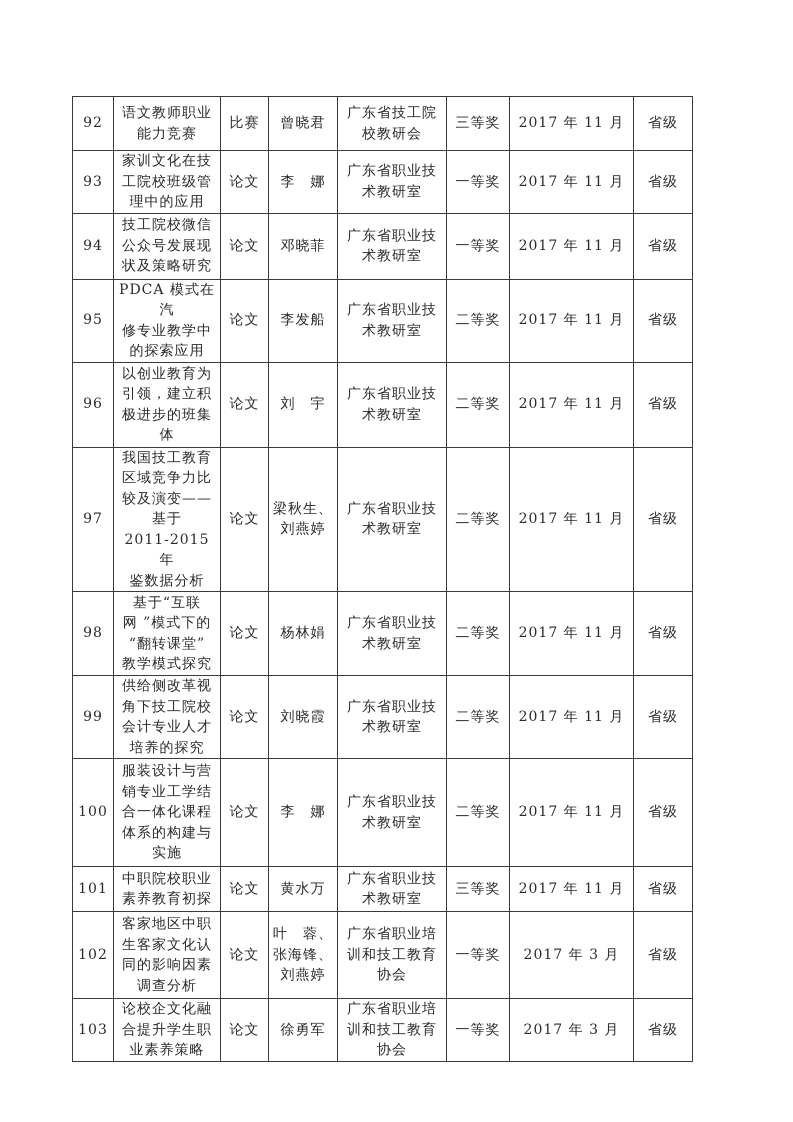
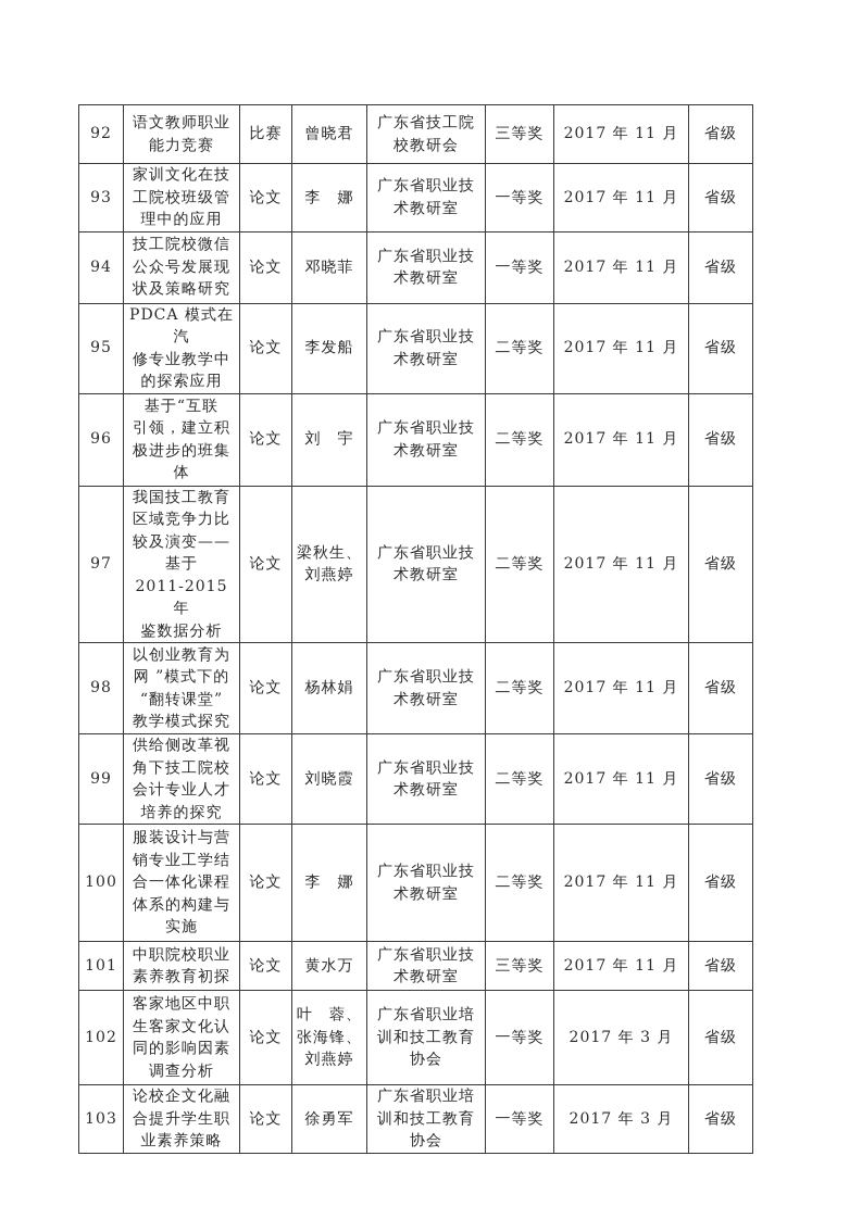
  92	语文教师职业能力竞赛	比赛	曾晓君	广东省技工院校教研会	三等奖	2017 年 11 月	省级
  93	家训文化在技工院校班级管理中的应用	论文	李 娜	广东省职业技术教研室	一等奖	2017 年 11 月	省级
  94	技工院校微信公众号发展现状及策略研究	论文	邓晓菲	广东省职业技术教研室	一等奖	2017 年 11 月	省级
  95	PDCA 模式在汽修专业教学中的探索应用	论文	李发船	广东省职业技术教研室	二等奖	2017 年 11 月	省级
- 96	以创业教育为引领，建立积极进步的班集体	论文	刘 宇	广东省职业技术教研室	二等奖	2017 年 11 月	省级
+ 96	基于“互联引领，建立积极进步的班集体	论文	刘 宇	广东省职业技术教研室	二等奖	2017 年 11 月	省级
  97	我国技工教育区域竞争力比较及演变——基于2011-2015 年鉴数据分析	论文	梁秋生、刘燕婷	广东省职业技术教研室	二等奖	2017 年 11 月	省级
- 98	基于“互联网 ”模式下的“翻转课堂”教学模式探究	论文	杨林娟	广东省职业技术教研室	二等奖	2017 年 11 月	省级
+ 98	以创业教育为网 ”模式下的“翻转课堂”教学模式探究	论文	杨林娟	广东省职业技术教研室	二等奖	2017 年 11 月	省级
  99	供给侧改革视角下技工院校会计专业人才培养的探究	论文	刘晓霞	广东省职业技术教研室	二等奖	2017 年 11 月	省级
  100	服装设计与营销专业工学结合一体化课程体系的构建与实施	论文	李 娜	广东省职业技术教研室	二等奖	2017 年 11 月	省级
  101	中职院校职业素养教育初探	论文	黄水万	广东省职业技术教研室	三等奖	2017 年 11 月	省级
  102	客家地区中职生客家文化认同的影响因素调查分析	论文	叶 蓉、张海锋、刘燕婷	广东省职业培训和技工教育协会	一等奖	2017 年 3 月	省级
  103	论校企文化融合提升学生职业素养策略	论文	徐勇军	广东省职业培训和技工教育协会	一等奖	2017 年 3 月	省级
